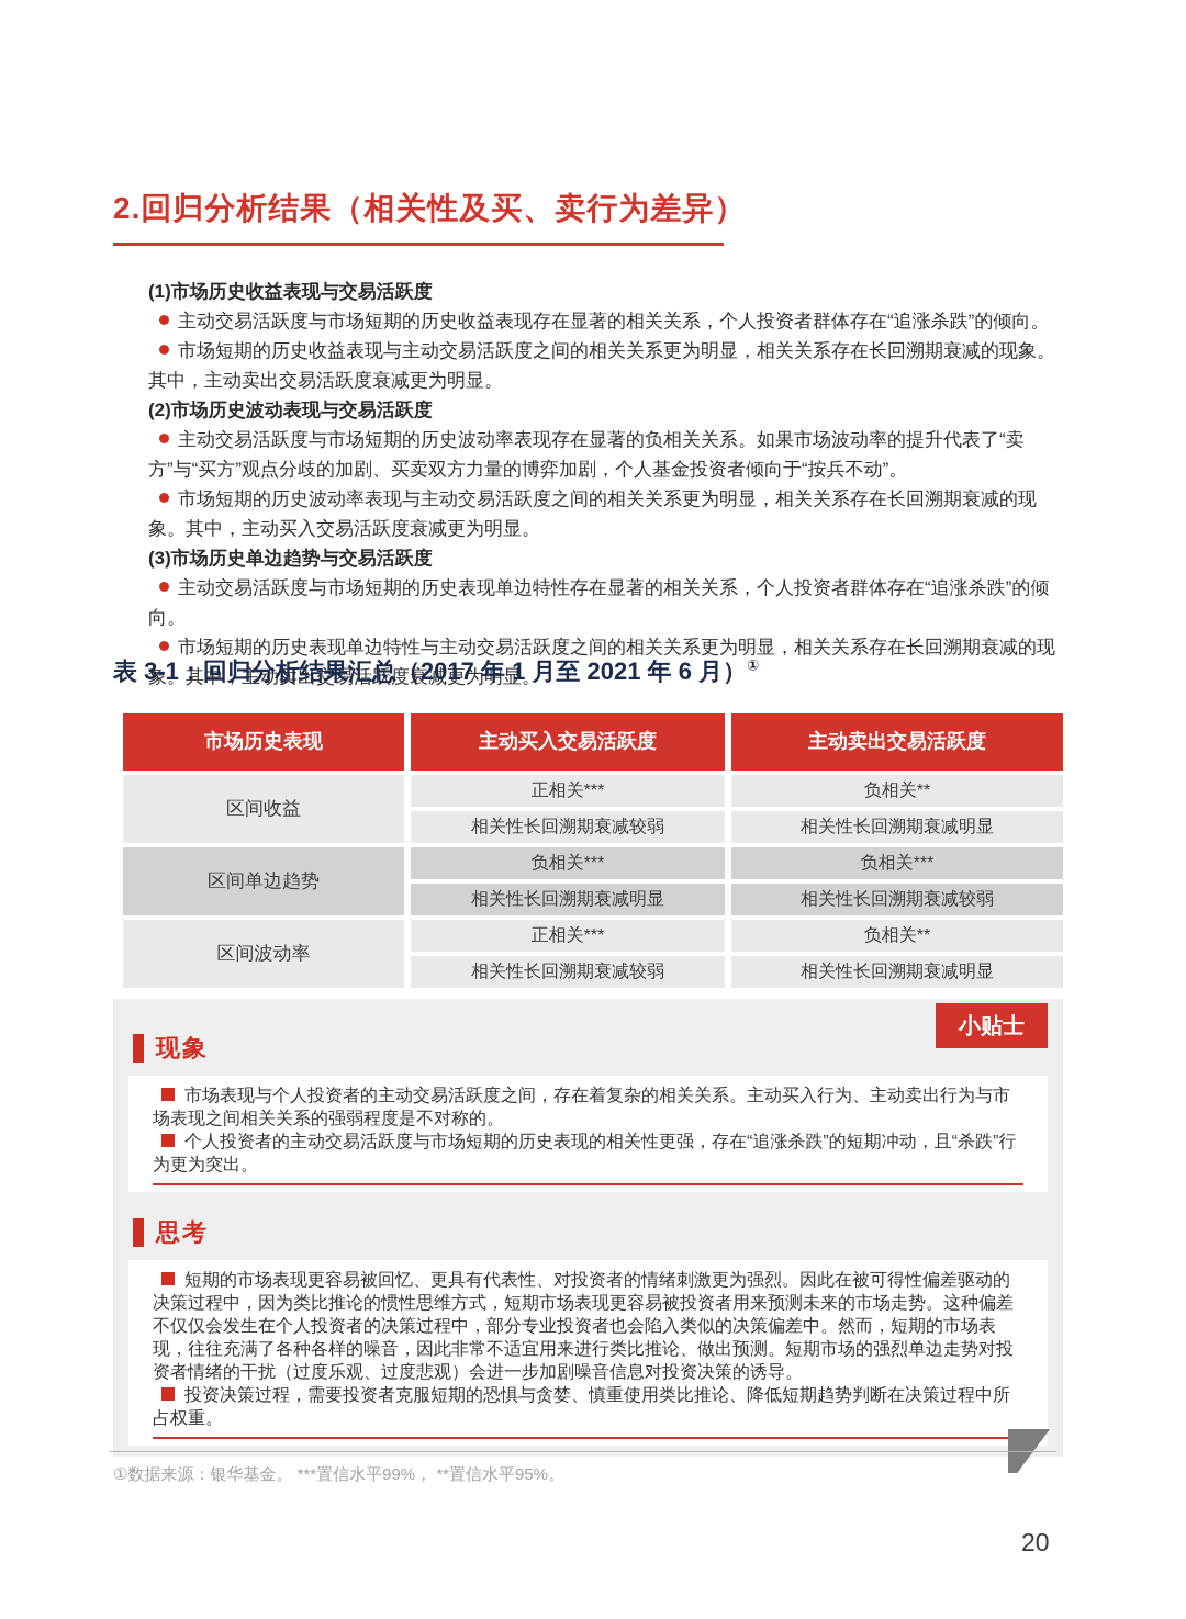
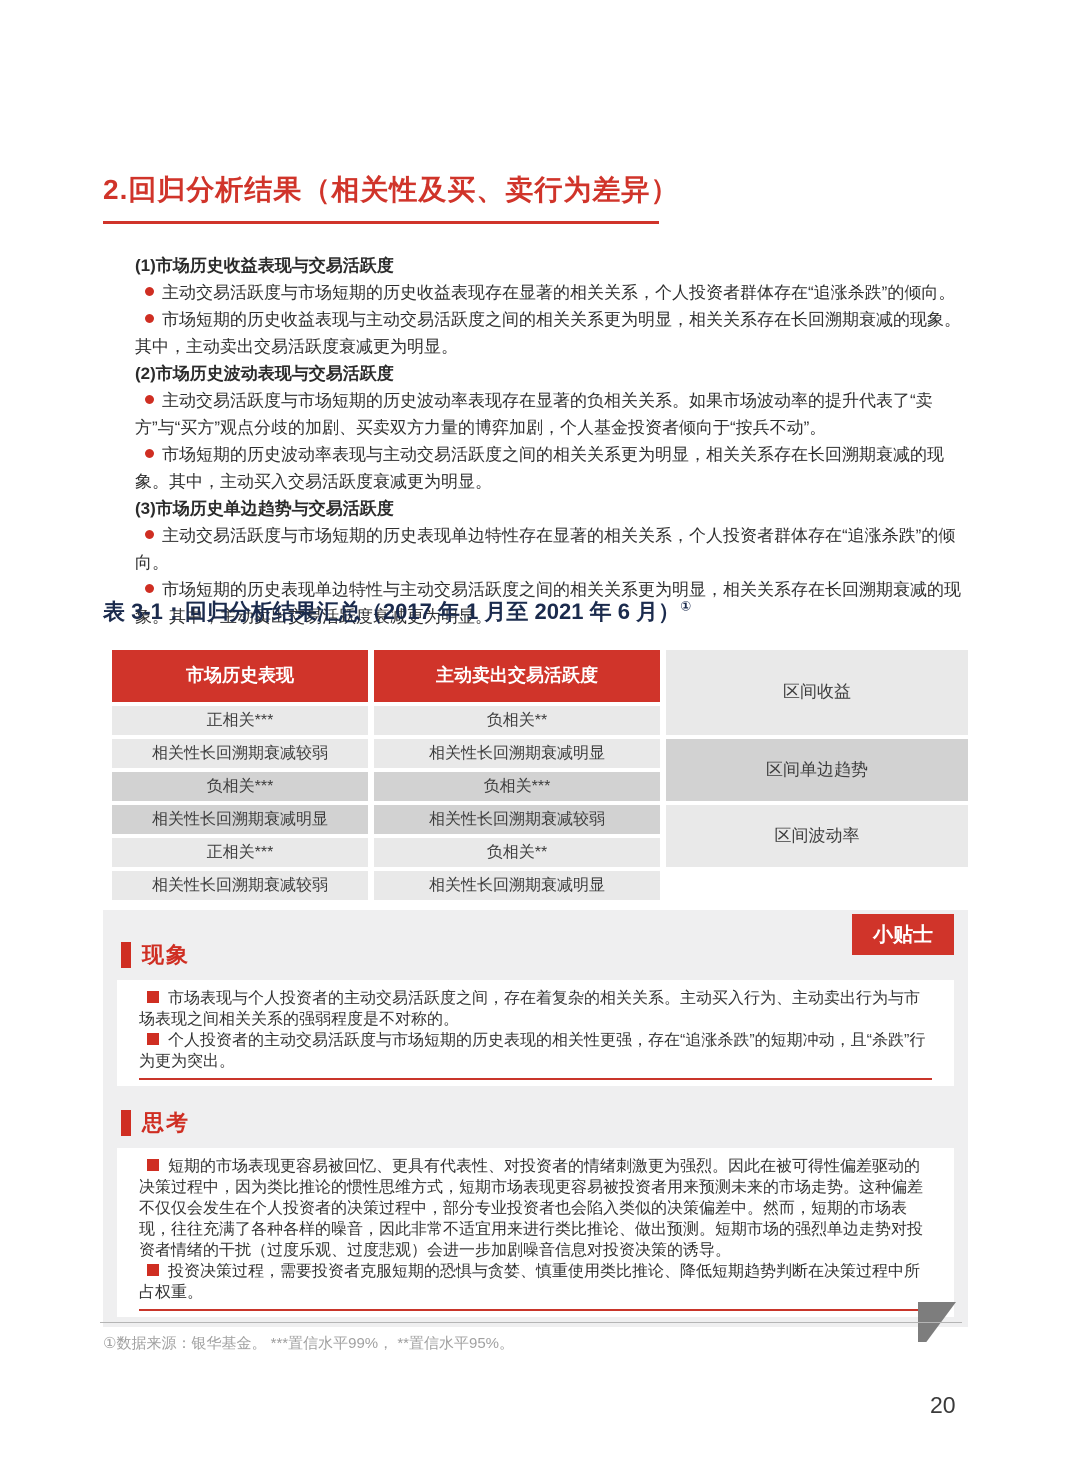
  2.回归分析结果（相关性及买、卖行为差异）
  (1)市场历史收益表现与交易活跃度
  主动交易活跃度与市场短期的历史收益表现存在显著的相关关系，个人投资者群体存在“追涨杀跌”的倾向。
  市场短期的历史收益表现与主动交易活跃度之间的相关关系更为明显，相关关系存在长回溯期衰减的现象。其中，主动卖出交易活跃度衰减更为明显。
  (2)市场历史波动表现与交易活跃度
  主动交易活跃度与市场短期的历史波动率表现存在显著的负相关关系。如果市场波动率的提升代表了“卖方”与“买方”观点分歧的加剧、买卖双方力量的博弈加剧，个人基金投资者倾向于“按兵不动”。
  市场短期的历史波动率表现与主动交易活跃度之间的相关关系更为明显，相关关系存在长回溯期衰减的现象。其中，主动买入交易活跃度衰减更为明显。
  (3)市场历史单边趋势与交易活跃度
  主动交易活跃度与市场短期的历史表现单边特性存在显著的相关关系，个人投资者群体存在“追涨杀跌”的倾向。
  市场短期的历史表现单边特性与主动交易活跃度之间的相关关系更为明显，相关关系存在长回溯期衰减的现象。其中，主动卖出交易活跃度衰减更为明显。
  表 3-1：回归分析结果汇总（2017 年 1 月至 2021 年 6 月）①
  市场历史表现
- 主动买入交易活跃度
  主动卖出交易活跃度
  区间收益
  正相关***
  负相关**
  相关性长回溯期衰减较弱
  相关性长回溯期衰减明显
  区间单边趋势
  负相关***
  负相关***
  相关性长回溯期衰减明显
  相关性长回溯期衰减较弱
  区间波动率
  正相关***
  负相关**
  相关性长回溯期衰减较弱
  相关性长回溯期衰减明显
  小贴士
  现象
  市场表现与个人投资者的主动交易活跃度之间，存在着复杂的相关关系。主动买入行为、主动卖出行为与市场表现之间相关关系的强弱程度是不对称的。
  个人投资者的主动交易活跃度与市场短期的历史表现的相关性更强，存在“追涨杀跌”的短期冲动，且“杀跌”行为更为突出。
  思考
  短期的市场表现更容易被回忆、更具有代表性、对投资者的情绪刺激更为强烈。因此在被可得性偏差驱动的决策过程中，因为类比推论的惯性思维方式，短期市场表现更容易被投资者用来预测未来的市场走势。这种偏差不仅仅会发生在个人投资者的决策过程中，部分专业投资者也会陷入类似的决策偏差中。然而，短期的市场表现，往往充满了各种各样的噪音，因此非常不适宜用来进行类比推论、做出预测。短期市场的强烈单边走势对投资者情绪的干扰（过度乐观、过度悲观）会进一步加剧噪音信息对投资决策的诱导。
  投资决策过程，需要投资者克服短期的恐惧与贪婪、慎重使用类比推论、降低短期趋势判断在决策过程中所占权重。
  ①数据来源：银华基金。 ***置信水平99%， **置信水平95%。
  20
